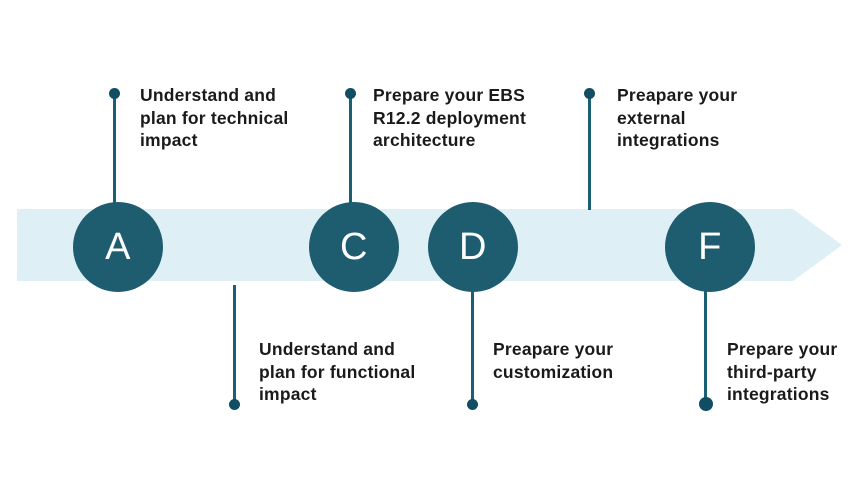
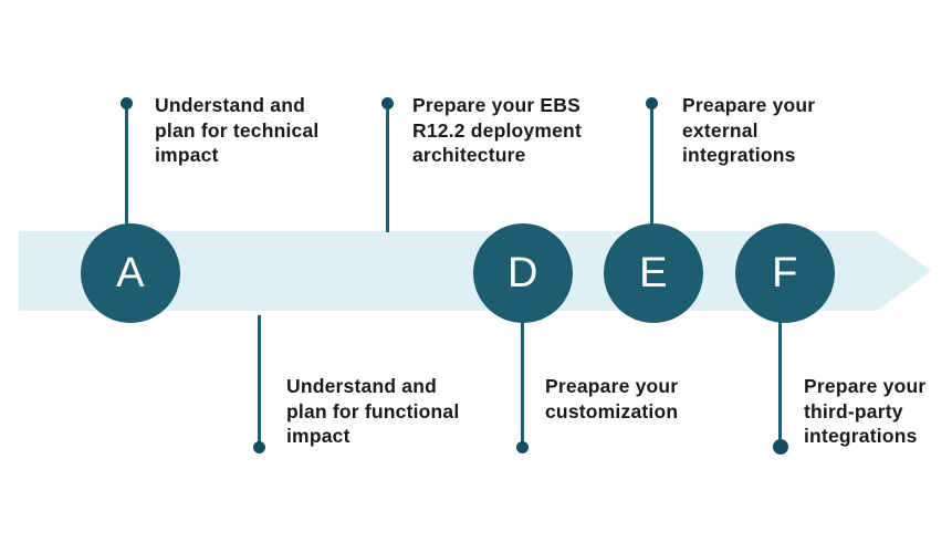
  A
- C
  D
+ E
  F
  Understand and
  plan for technical
  impact
  Understand and
  plan for functional
  impact
  Prepare your EBS
  R12.2 deployment
  architecture
  Preapare your
  customization
  Preapare your
  external
  integrations
  Prepare your
  third-party
  integrations
